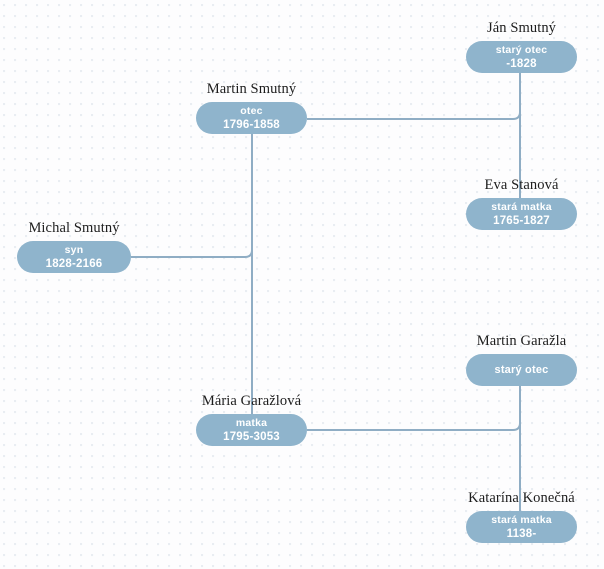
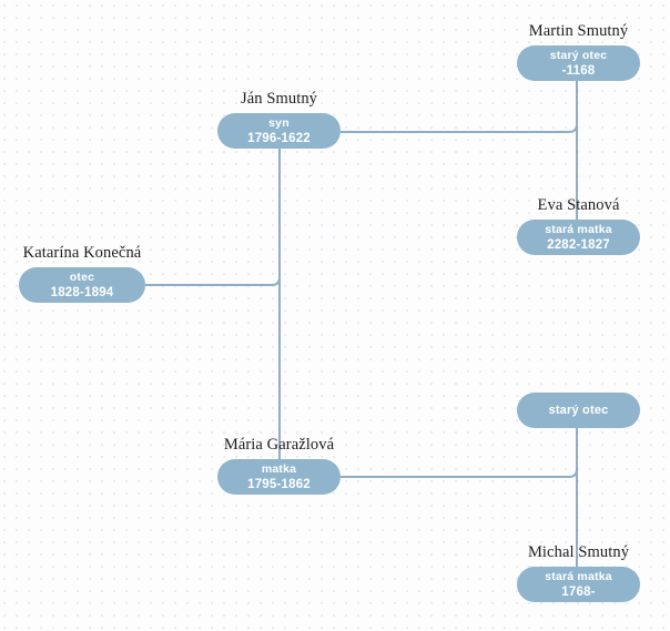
- Michal Smutný
+ Katarína Konečná
- syn
+ otec
- 1828-2166
+ 1828-1894
- Martin Smutný
+ Ján Smutný
- otec
+ syn
- 1796-1858
+ 1796-1622
  Mária Garažlová
  matka
- 1795-3053
+ 1795-1862
- Ján Smutný
+ Martin Smutný
  starý otec
- -1828
+ -1168
  Eva Stanová
  stará matka
- 1765-1827
+ 2282-1827
- Martin Garažla
  starý otec
- Katarína Konečná
+ Michal Smutný
  stará matka
- 1138-
+ 1768-
